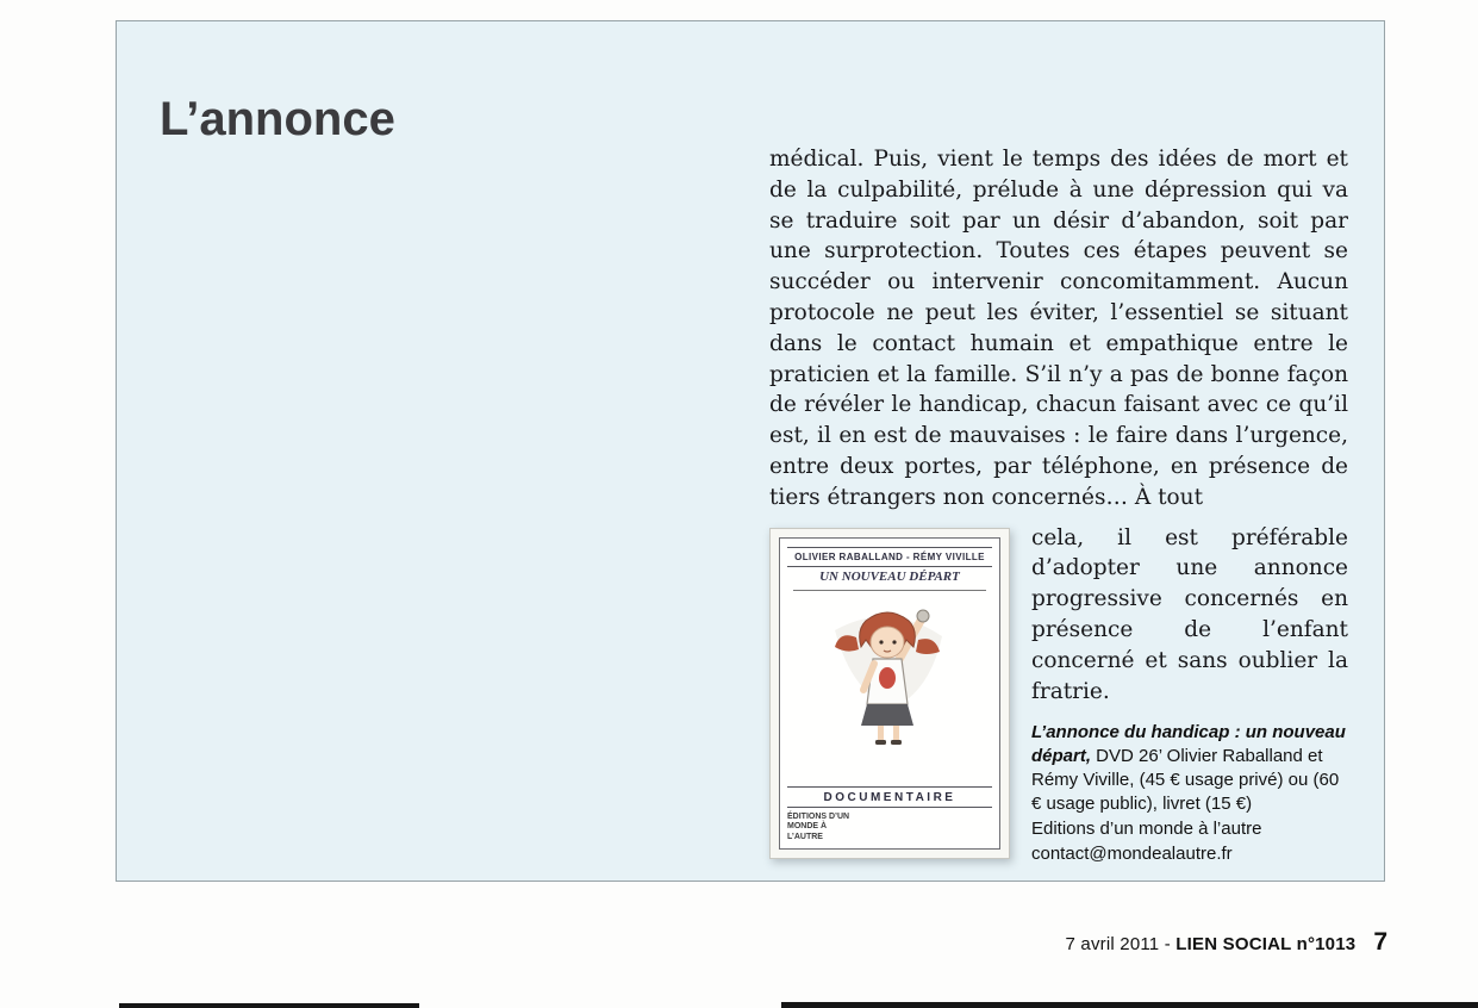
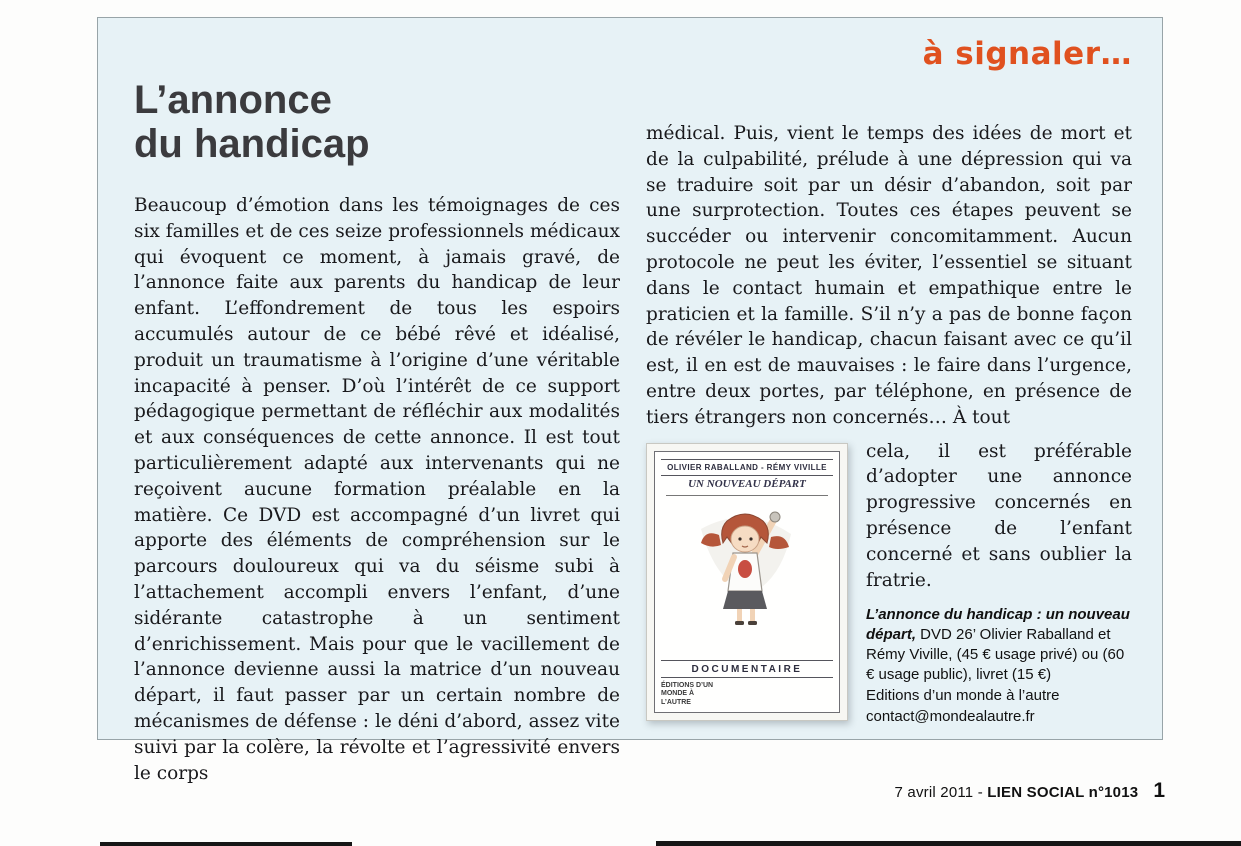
+ à signaler…
  L’annonce
+ du handicap
+ Beaucoup d’émotion dans les témoignages de ces six familles et de ces seize professionnels médicaux qui évoquent ce moment, à jamais gravé, de l’annonce faite aux parents du handicap de leur enfant. L’effondrement de tous les espoirs accumulés autour de ce bébé rêvé et idéalisé, produit un traumatisme à l’origine d’une véritable incapacité à penser. D’où l’intérêt de ce support pédagogique permettant de réfléchir aux modalités et aux conséquences de cette annonce. Il est tout particulièrement adapté aux intervenants qui ne reçoivent aucune formation préalable en la matière. Ce DVD est accompagné d’un livret qui apporte des éléments de compréhension sur le parcours douloureux qui va du séisme subi à l’attachement accompli envers l’enfant, d’une sidérante catastrophe à un sentiment d’enrichissement. Mais pour que le vacillement de l’annonce devienne aussi la matrice d’un nouveau départ, il faut passer par un certain nombre de mécanismes de défense : le déni d’abord, assez vite suivi par la colère, la révolte et l’agressivité envers le corps
  médical. Puis, vient le temps des idées de mort et de la culpabilité, prélude à une dépression qui va se traduire soit par un désir d’abandon, soit par une surprotection. Toutes ces étapes peuvent se succéder ou intervenir concomitamment. Aucun protocole ne peut les éviter, l’essentiel se situant dans le contact humain et empathique entre le praticien et la famille. S’il n’y a pas de bonne façon de révéler le handicap, chacun faisant avec ce qu’il est, il en est de mauvaises : le faire dans l’urgence, entre deux portes, par téléphone, en présence de tiers étrangers non concernés… À tout
  OLIVIER RABALLAND - RÉMY VIVILLE
  UN NOUVEAU DÉPART
  DOCUMENTAIRE
  cela, il est préférable d’adopter une annonce progressive concernés en présence de l’enfant concerné et sans oublier la fratrie.
  L’annonce du handicap : un nouveau départ, DVD 26’ Olivier Raballand et Rémy Viville, (45 € usage privé) ou (60 € usage public), livret (15 €)
  Editions d’un monde à l’autre
  contact@mondealautre.fr
  7 avril 2011 - LIEN SOCIAL n°1013
- 7
+ 1
